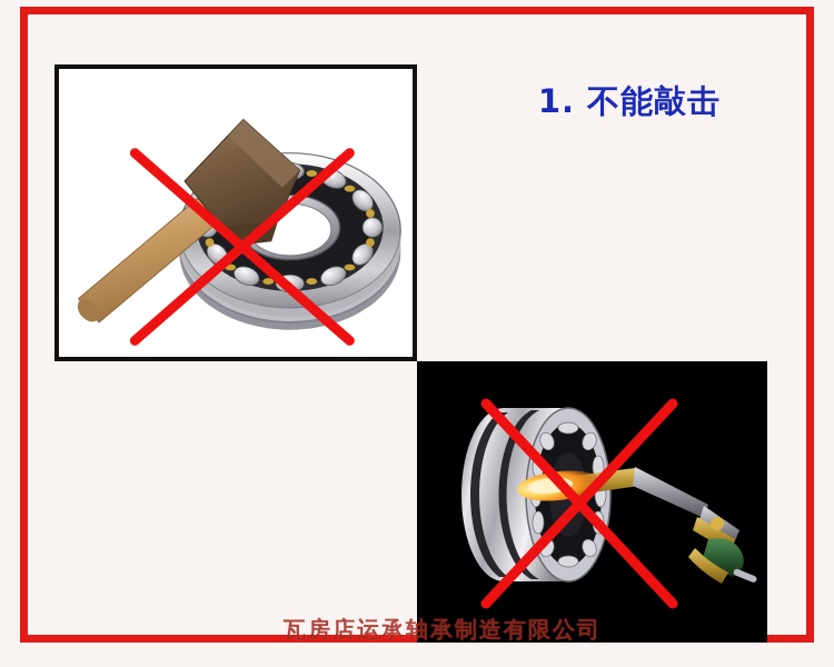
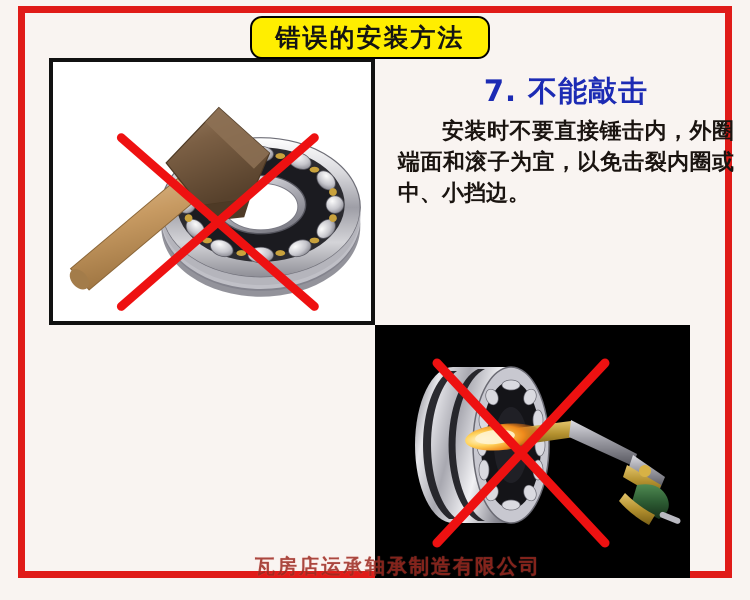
+ 错误的安装方法
- 1. 不能敲击
+ 7. 不能敲击
+ 安装时不要直接锤击内，外圈端面和滚子为宜，以免击裂内圈或中、小挡边。
  瓦房店运承轴承制造有限公司
